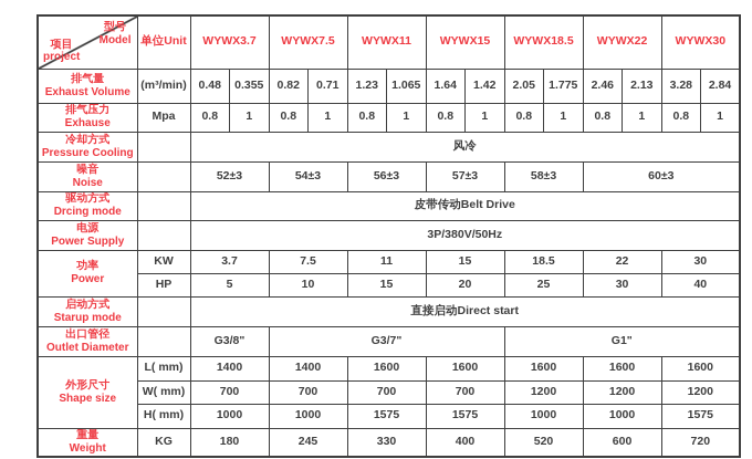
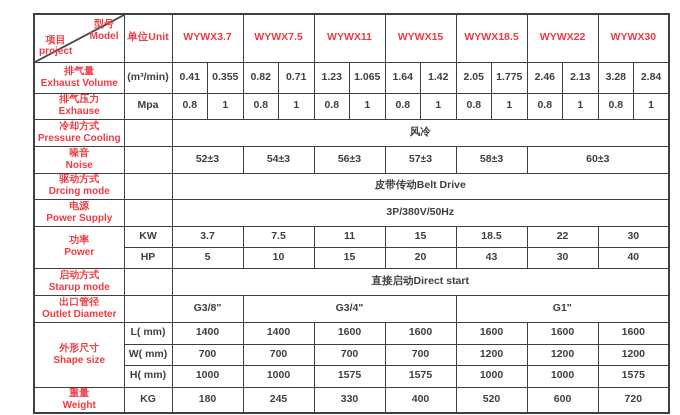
  型号 Model 项目 project	单位Unit	WYWX3.7	WYWX7.5	WYWX11	WYWX15	WYWX18.5	WYWX22	WYWX30
- 排气量 Exhaust Volume	(m³/min)	0.48	0.355	0.82	0.71	1.23	1.065	1.64	1.42	2.05	1.775	2.46	2.13	3.28	2.84
+ 排气量 Exhaust Volume	(m³/min)	0.41	0.355	0.82	0.71	1.23	1.065	1.64	1.42	2.05	1.775	2.46	2.13	3.28	2.84
  排气压力 Exhause	Mpa	0.8	1	0.8	1	0.8	1	0.8	1	0.8	1	0.8	1	0.8	1
  冷却方式 Pressure Cooling		风冷
  噪音 Noise		52±3	54±3	56±3	57±3	58±3	60±3
  驱动方式 Drcing mode		皮带传动Belt Drive
  电源 Power Supply		3P/380V/50Hz
  功率 Power	KW	3.7	7.5	11	15	18.5	22	30
- HP	5	10	15	20	25	30	40
+ HP	5	10	15	20	43	30	40
  启动方式 Starup mode		直接启动Direct start
- 出口管径 Outlet Diameter		G3/8"	G3/7"	G1"
+ 出口管径 Outlet Diameter		G3/8"	G3/4"	G1"
  外形尺寸 Shape size	L( mm)	1400	1400	1600	1600	1600	1600	1600
  W( mm)	700	700	700	700	1200	1200	1200
  H( mm)	1000	1000	1575	1575	1000	1000	1575
  重量 Weight	KG	180	245	330	400	520	600	720
